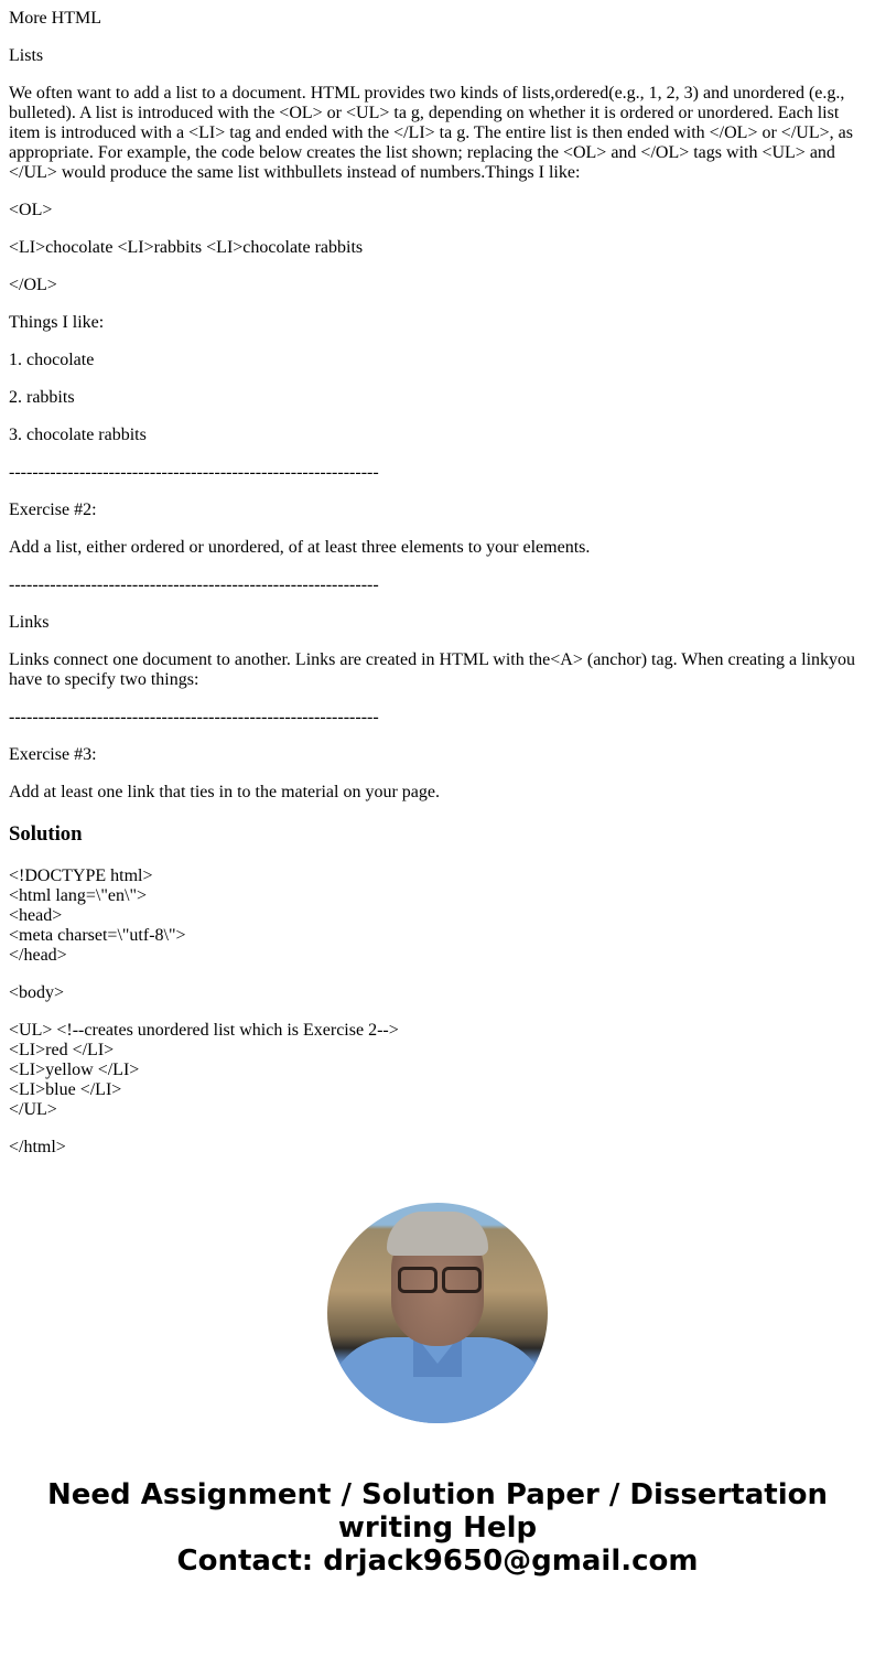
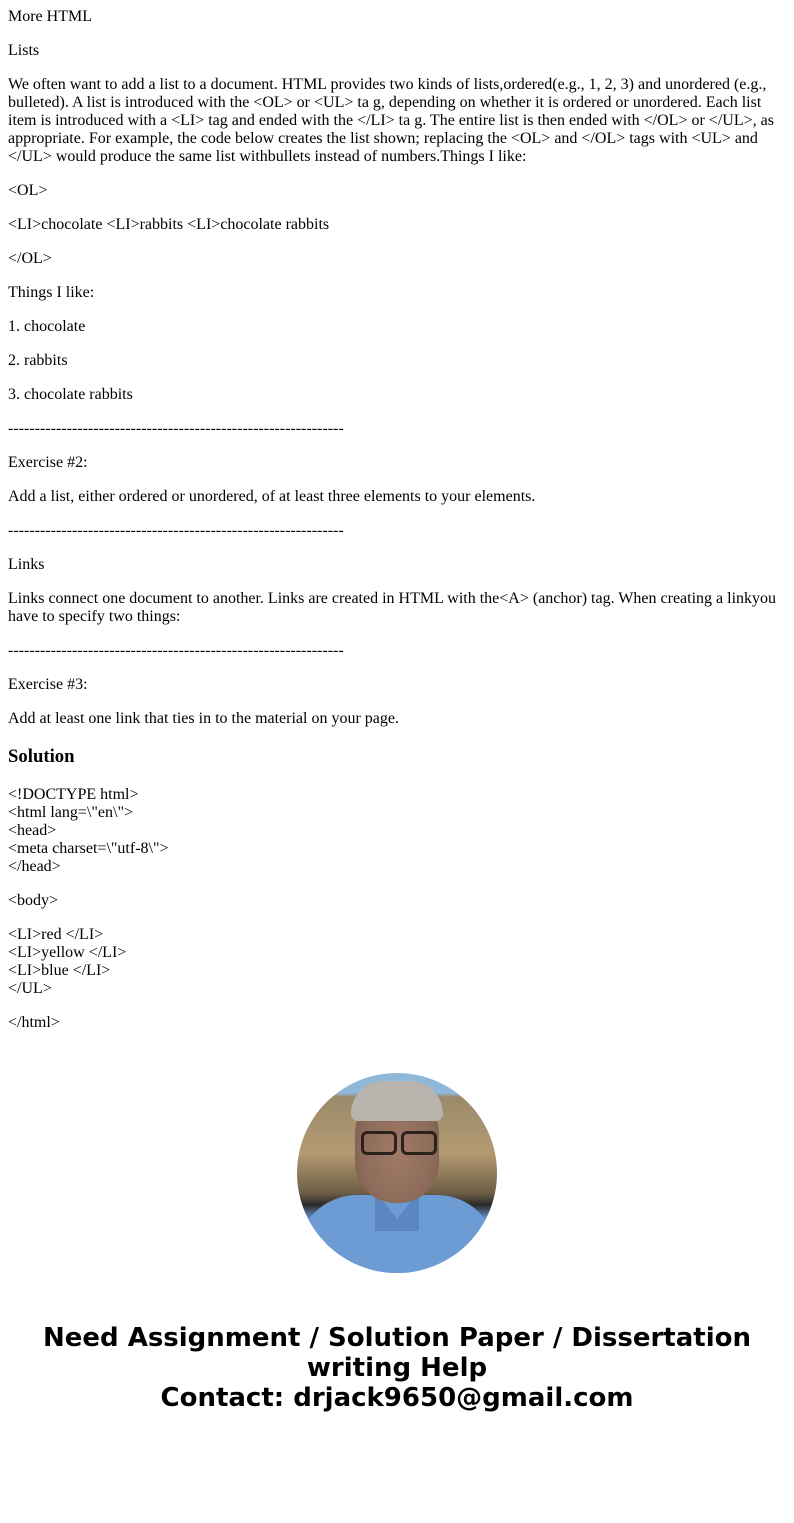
  More HTML
  Lists
  We often want to add a list to a document. HTML provides two kinds of lists,ordered(e.g., 1, 2, 3) and unordered (e.g., bulleted). A list is introduced with the <OL> or <UL> ta g, depending on whether it is ordered or unordered. Each list item is introduced with a <LI> tag and ended with the </LI> ta g. The entire list is then ended with </OL> or </UL>, as appropriate. For example, the code below creates the list shown; replacing the <OL> and </OL> tags with <UL> and </UL> would produce the same list withbullets instead of numbers.Things I like:
  <OL>
  <LI>chocolate <LI>rabbits <LI>chocolate rabbits
  </OL>
  Things I like:
  1. chocolate
  2. rabbits
  3. chocolate rabbits
  ---------------------------------------------------------------
  Exercise #2:
  Add a list, either ordered or unordered, of at least three elements to your elements.
  ---------------------------------------------------------------
  Links
  Links connect one document to another. Links are created in HTML with the<A> (anchor) tag. When creating a linkyou have to specify two things:
  ---------------------------------------------------------------
  Exercise #3:
  Add at least one link that ties in to the material on your page.
  Solution
  <!DOCTYPE html>
  <html lang=\"en\">
  <head>
  <meta charset=\"utf-8\">
  </head>
  <body>
- <UL> <!--creates unordered list which is Exercise 2-->
  <LI>red </LI>
  <LI>yellow </LI>
  <LI>blue </LI>
  </UL>
  </html>
  Need Assignment / Solution Paper / Dissertation
  writing Help
  Contact: drjack9650@gmail.com
